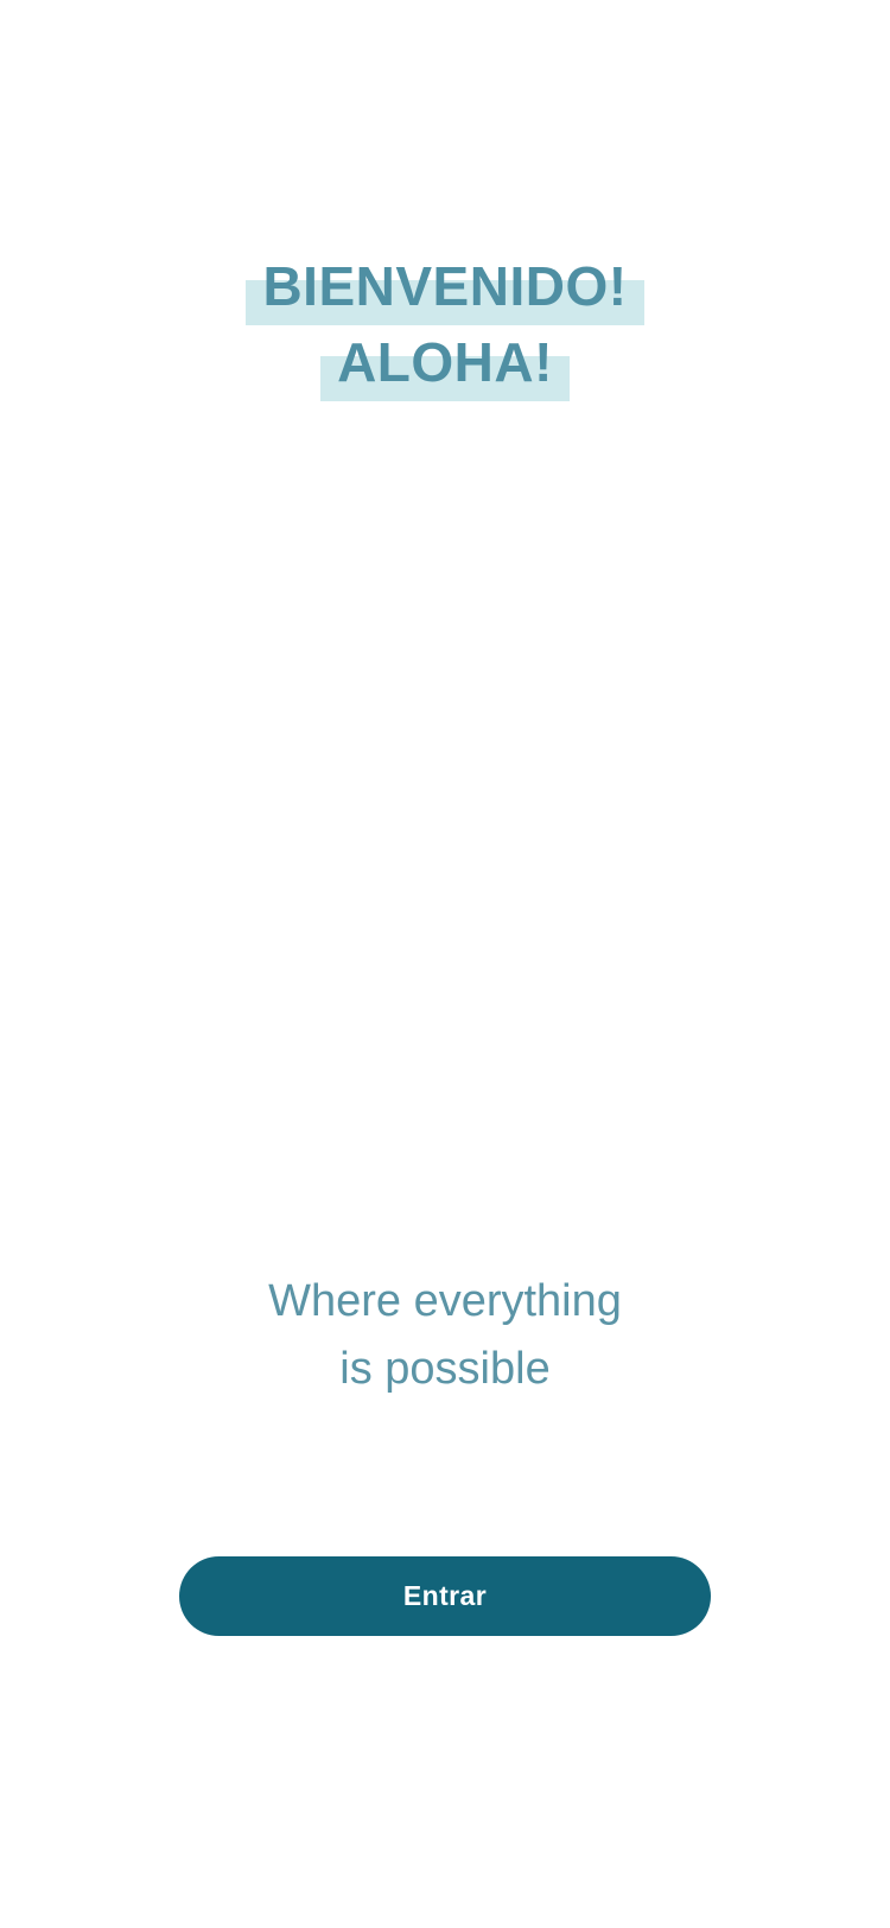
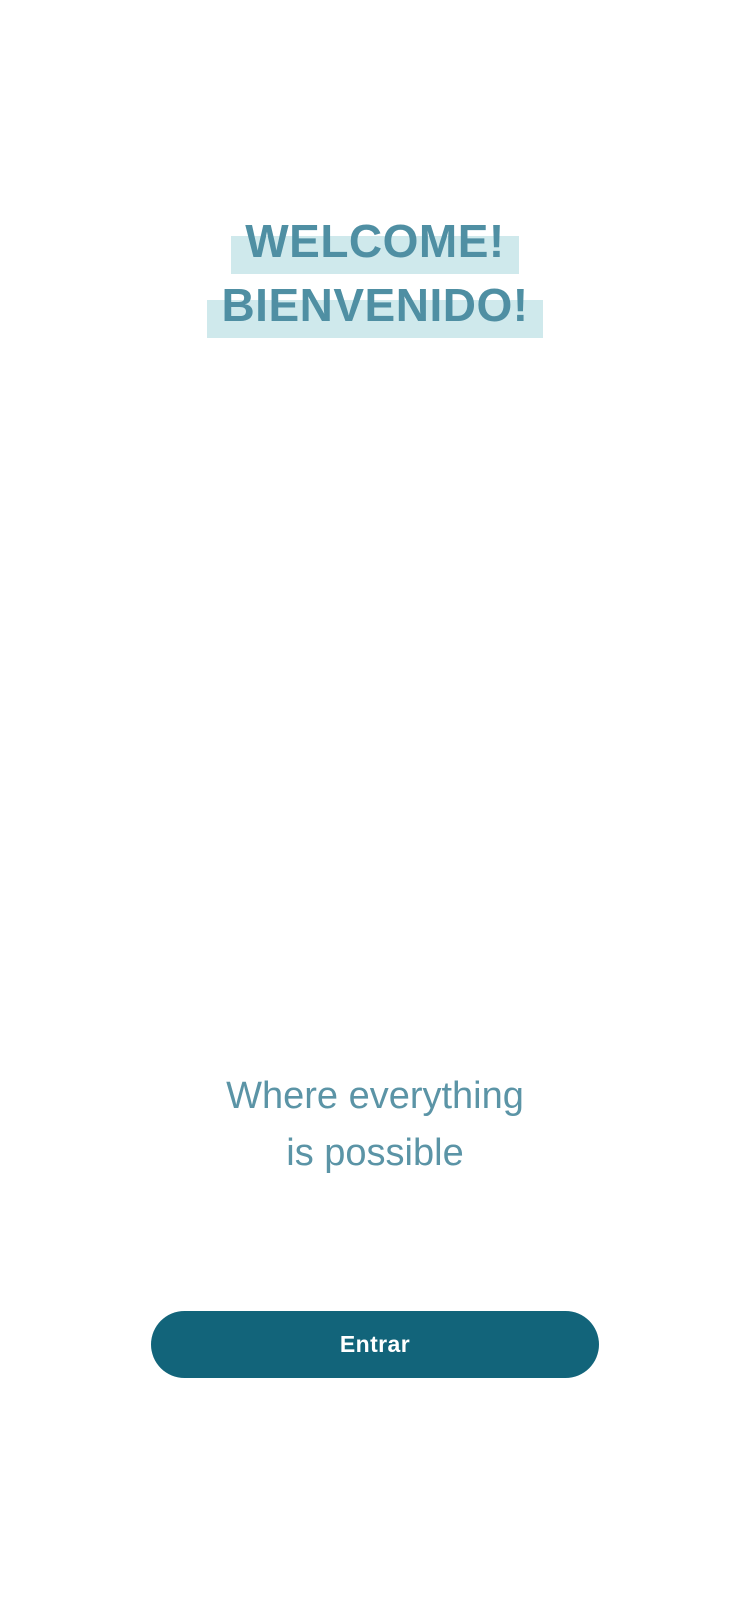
+ WELCOME!
  BIENVENIDO!
- ALOHA!
  Where everything
  is possible
  Entrar
